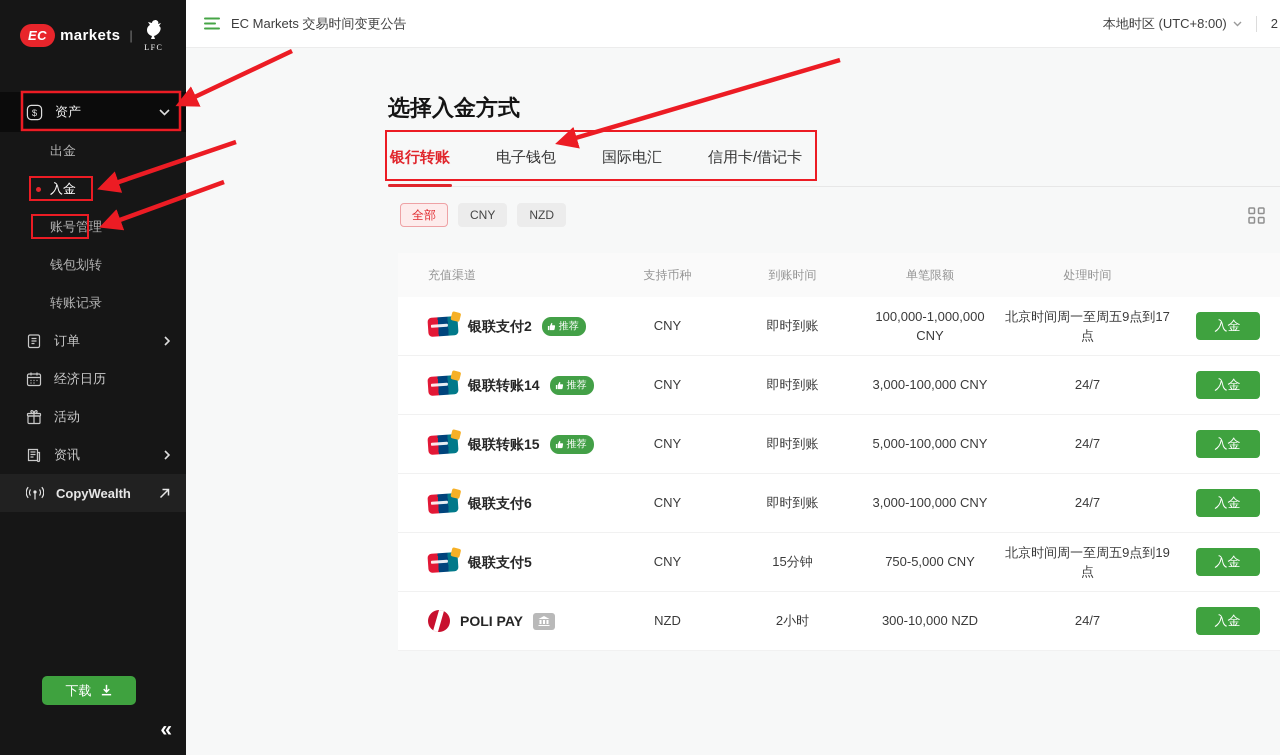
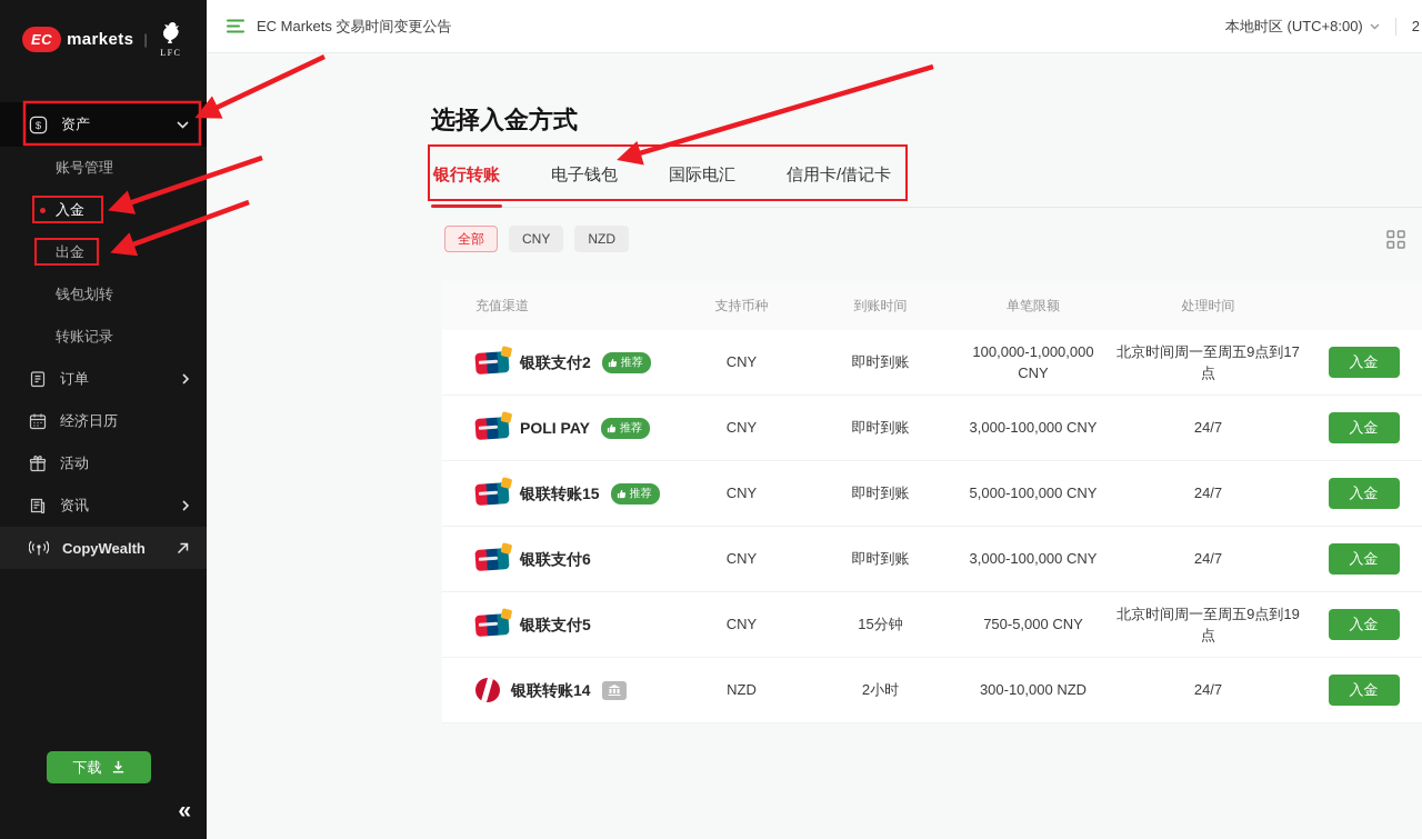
  EC
  markets
  |
  LFC
  $
  资产
- 出金
+ 账号管理
  入金
- 账号管理
+ 出金
  钱包划转
  转账记录
  订单
  经济日历
  活动
  资讯
  CopyWealth
  下载
  «
  EC Markets 交易时间变更公告
  本地时区 (UTC+8:00)
  2
  选择入金方式
  银行转账
  电子钱包
  国际电汇
  信用卡/借记卡
  全部
  CNY
  NZD
  充值渠道
  支持币种
  到账时间
  单笔限额
  处理时间
  银联支付2
  推荐
  CNY
  即时到账
  100,000-1,000,000 CNY
  北京时间周一至周五9点到17点
  入金
- 银联转账14
+ POLI PAY
  推荐
  CNY
  即时到账
  3,000-100,000 CNY
  24/7
  入金
  银联转账15
  推荐
  CNY
  即时到账
  5,000-100,000 CNY
  24/7
  入金
  银联支付6
  CNY
  即时到账
  3,000-100,000 CNY
  24/7
  入金
  银联支付5
  CNY
  15分钟
  750-5,000 CNY
  北京时间周一至周五9点到19点
  入金
- POLI PAY
+ 银联转账14
  NZD
  2小时
  300-10,000 NZD
  24/7
  入金
